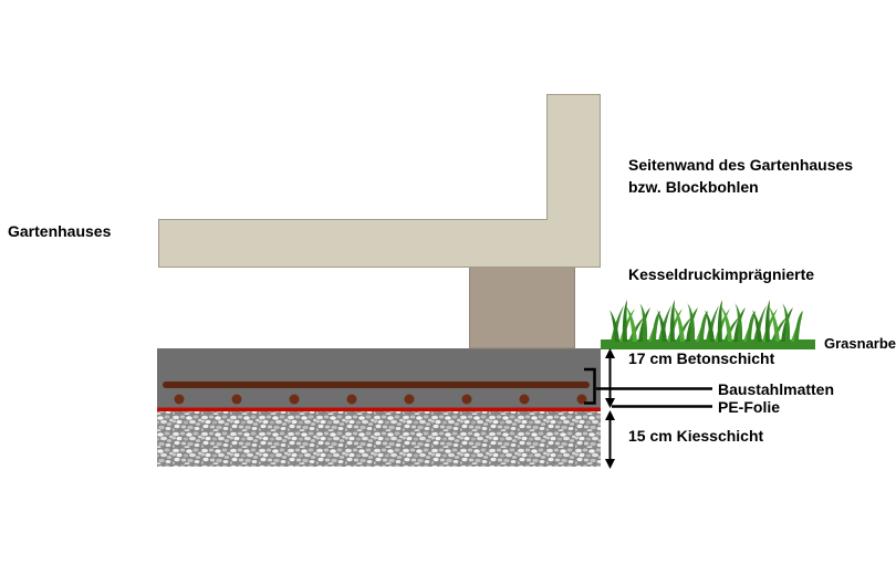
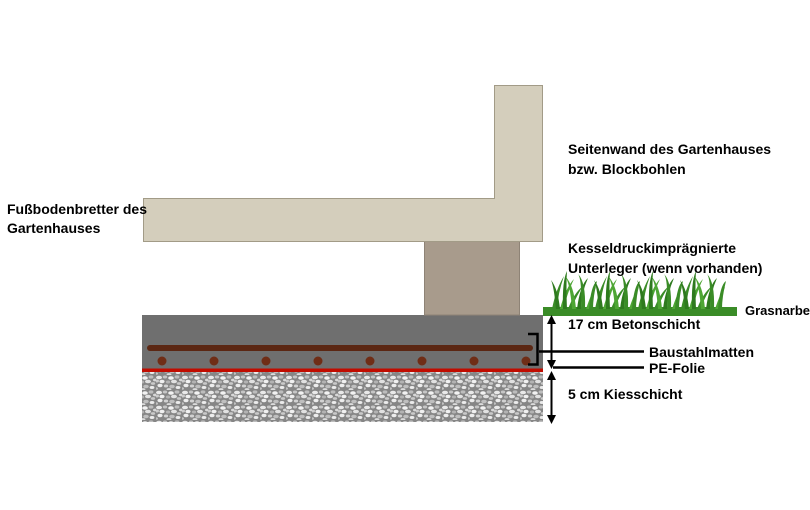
+ Fußbodenbretter des
  Gartenhauses
  Seitenwand des Gartenhauses
  bzw. Blockbohlen
  Kesseldruckimprägnierte
+ Unterleger (wenn vorhanden)
  Grasnarbe
  17 cm Betonschicht
  Baustahlmatten
  PE-Folie
- 15 cm Kiesschicht
+ 5 cm Kiesschicht
